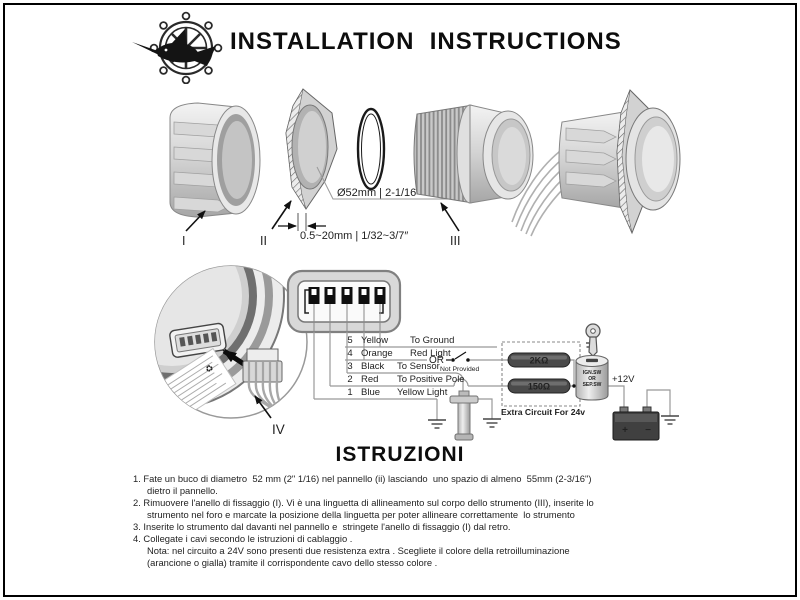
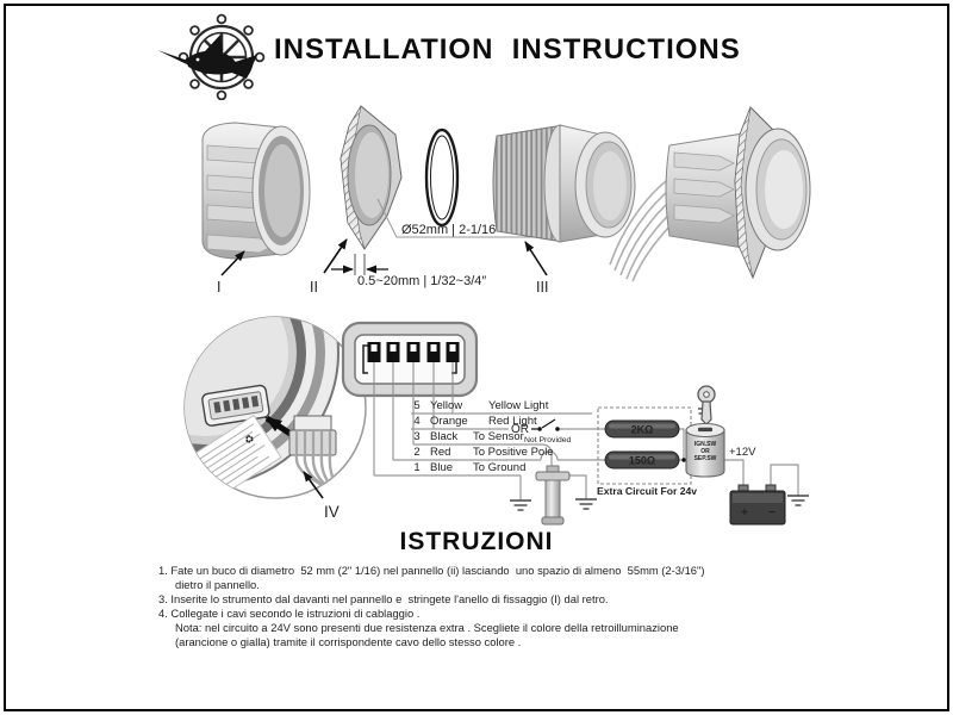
  INSTALLATION INSTRUCTIONS
  I
  II
- 0.5~20mm | 1/32~3/7″
+ 0.5~20mm | 1/32~3/4″
  Ø52mm | 2-1/16
  III
  IV
  5
  Yellow
- To Ground
+ Yellow Light
  4
  Orange
  Red Light
  3
  Black
  To Sensor
  2
  Red
  To Positive Pole
  1
  Blue
- Yellow Light
+ To Ground
  OR
  2KΩ
  150Ω
  Extra Circuit For 24v
  +12V
  +
  −
  ISTRUZIONI
  1. Fate un buco di diametro 52 mm (2" 1/16) nel pannello (ii) lasciando uno spazio di almeno 55mm (2-3/16")
  dietro il pannello.
- 2. Rimuovere l'anello di fissaggio (I). Vi è una linguetta di allineamento sul corpo dello strumento (III), inserite lo
- strumento nel foro e marcate la posizione della linguetta per poter allineare correttamente lo strumento
  3. Inserite lo strumento dal davanti nel pannello e stringete l'anello di fissaggio (I) dal retro.
  4. Collegate i cavi secondo le istruzioni di cablaggio .
  Nota: nel circuito a 24V sono presenti due resistenza extra . Scegliete il colore della retroilluminazione
  (arancione o gialla) tramite il corrispondente cavo dello stesso colore .
